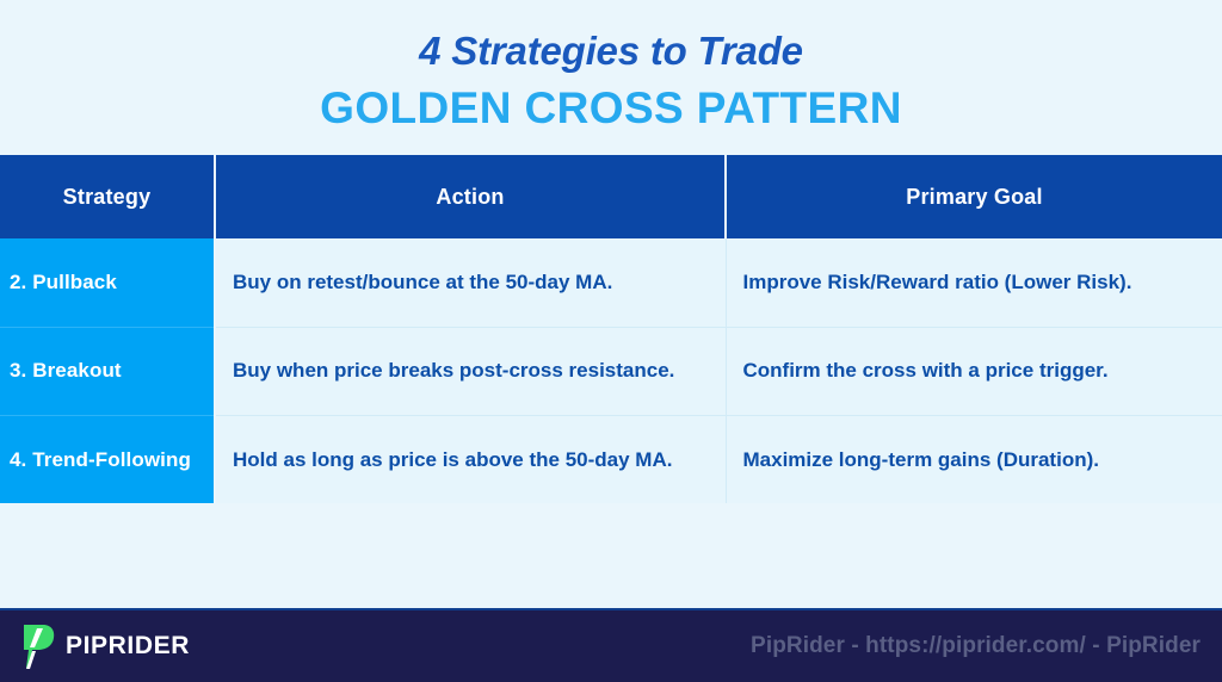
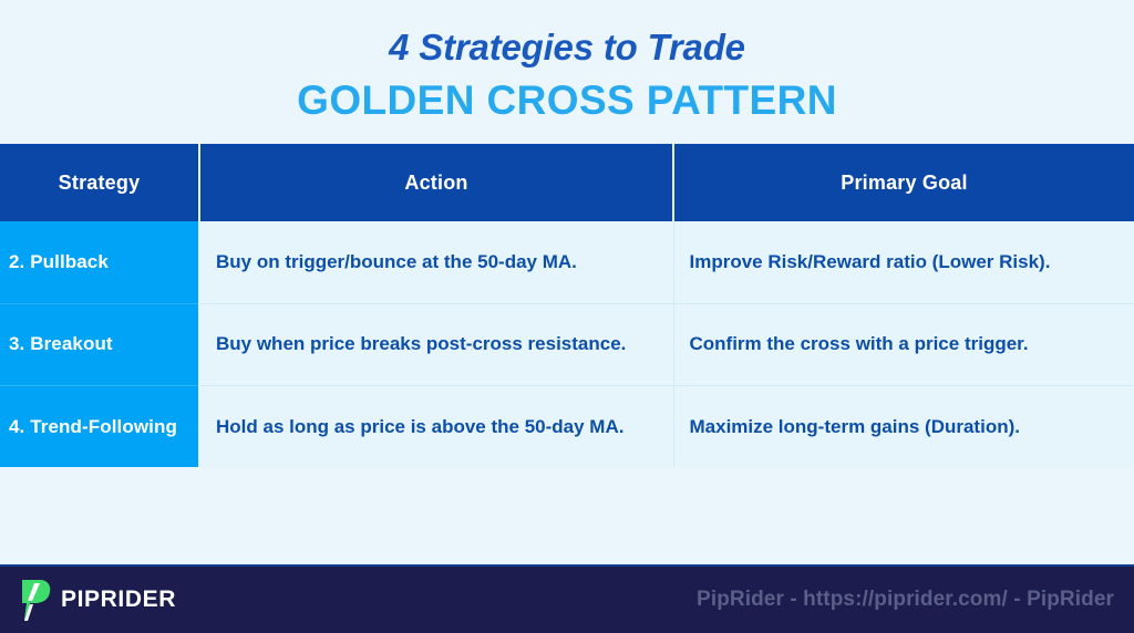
  4 Strategies to Trade
  GOLDEN CROSS PATTERN
  Strategy	Action	Primary Goal
- 2. Pullback	Buy on retest/bounce at the 50-day MA.	Improve Risk/Reward ratio (Lower Risk).
+ 2. Pullback	Buy on trigger/bounce at the 50-day MA.	Improve Risk/Reward ratio (Lower Risk).
  3. Breakout	Buy when price breaks post-cross resistance.	Confirm the cross with a price trigger.
  4. Trend-Following	Hold as long as price is above the 50-day MA.	Maximize long-term gains (Duration).
  PIPRIDER
  PipRider - https://piprider.com/ - PipRider
